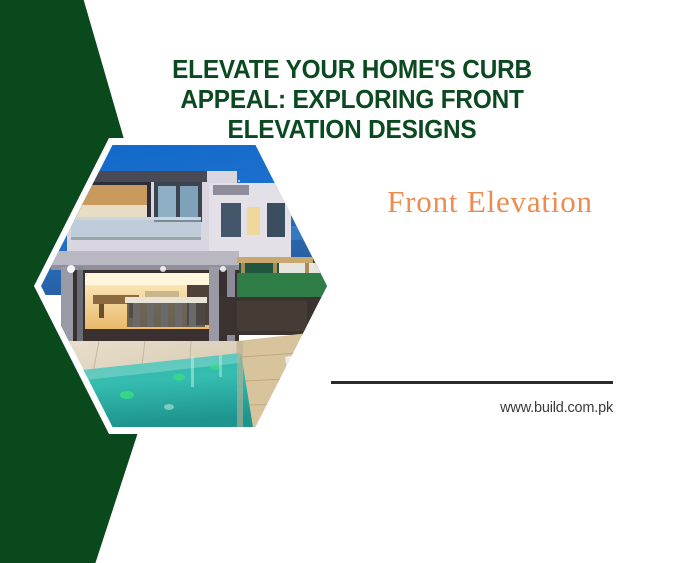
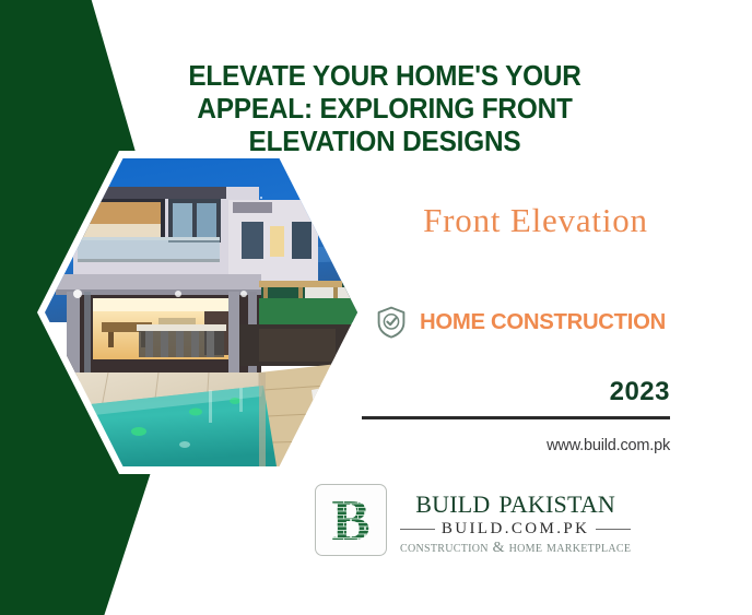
- ELEVATE YOUR HOME'S CURB APPEAL: EXPLORING FRONT ELEVATION DESIGNS
+ ELEVATE YOUR HOME'S YOUR APPEAL: EXPLORING FRONT ELEVATION DESIGNS
  Front Elevation
+ HOME CONSTRUCTION
+ 2023
  www.build.com.pk
+ B
+ build pakistan
+ BUILD.COM.PK
+ construction & home marketplace
